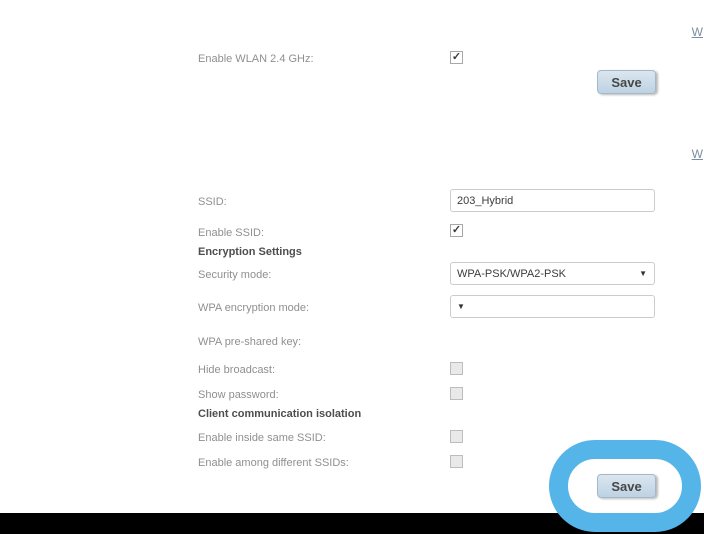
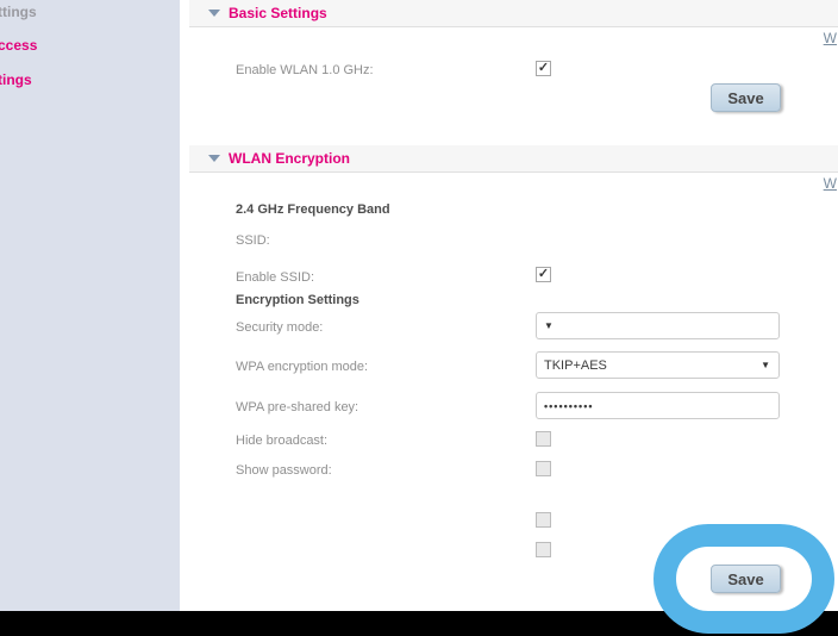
+ ttings
+ ccess
+ tings
+ Basic Settings
  W
- Enable WLAN 2.4 GHz:
+ Enable WLAN 1.0 GHz:
  ✓
  Save
+ WLAN Encryption
  W
+ 2.4 GHz Frequency Band
  SSID:
- 203_Hybrid
  Enable SSID:
  ✓
  Encryption Settings
  Security mode:
- WPA-PSK/WPA2-PSK
  ▼
  WPA encryption mode:
+ TKIP+AES
  ▼
  WPA pre-shared key:
+ ••••••••••
  Hide broadcast:
  Show password:
- Client communication isolation
- Enable inside same SSID:
- Enable among different SSIDs:
  Save
